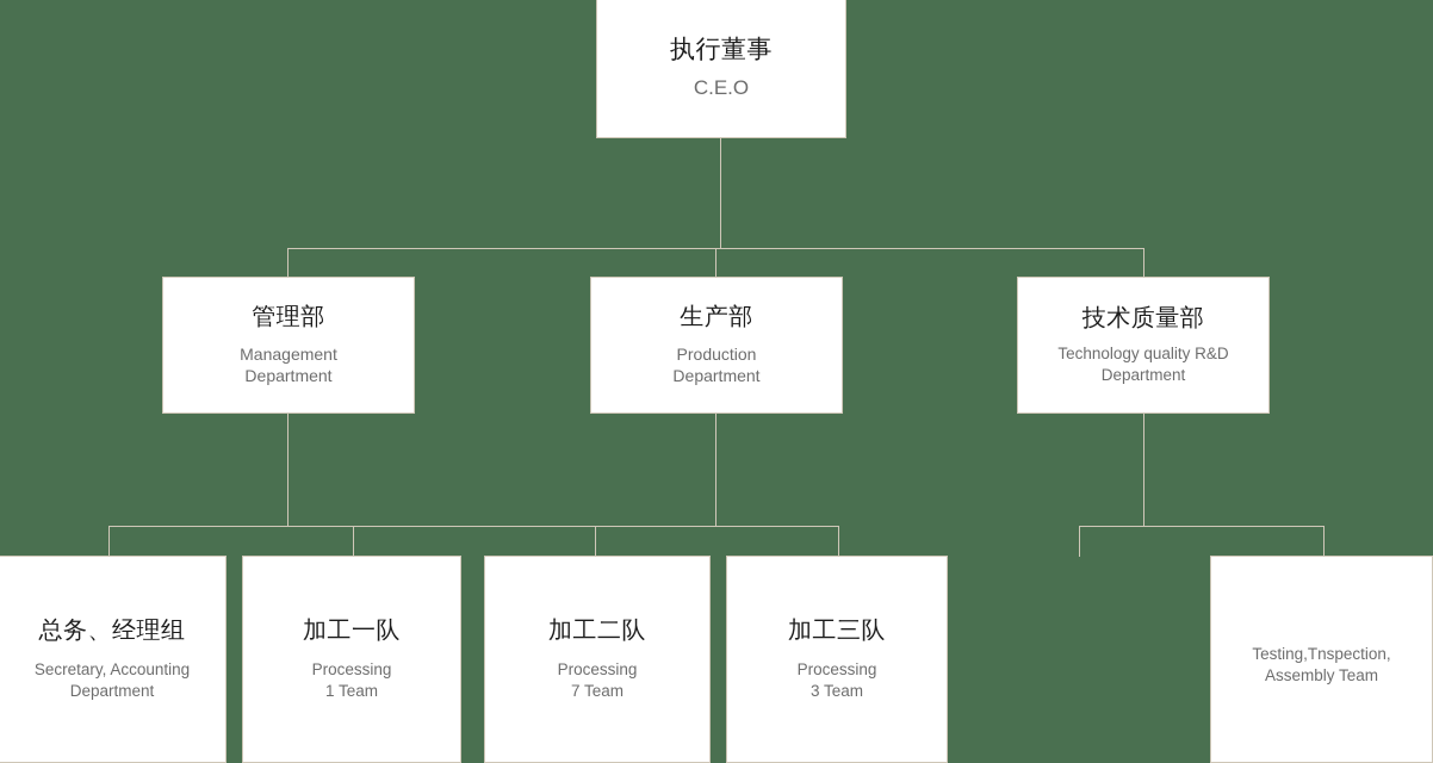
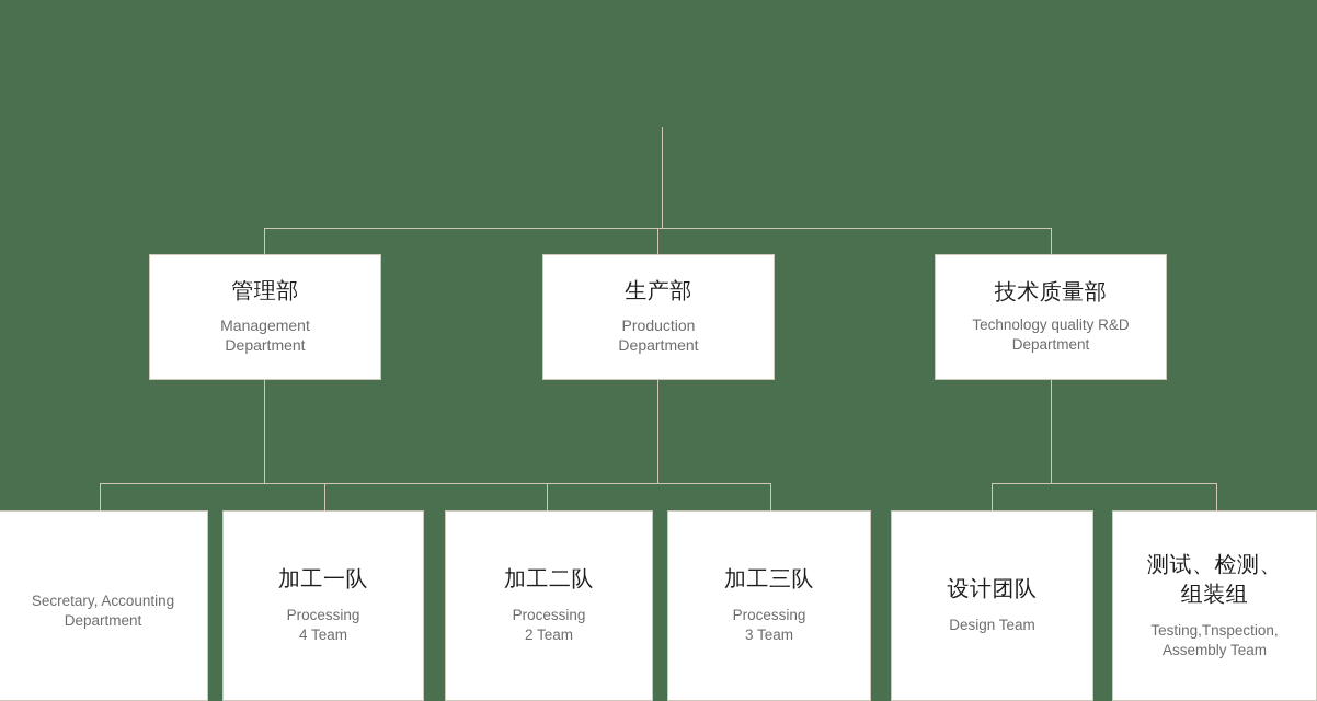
- 执行董事
- C.E.O
  管理部
  Management
  Department
  生产部
  Production
  Department
  技术质量部
  Technology quality R&D
  Department
- 总务、经理组
  Secretary, Accounting
  Department
  加工一队
  Processing
- 1 Team
+ 4 Team
  加工二队
  Processing
- 7 Team
+ 2 Team
  加工三队
  Processing
  3 Team
+ 设计团队
+ Design Team
+ 测试、检测、
+ 组装组
  Testing,Tnspection,
  Assembly Team
